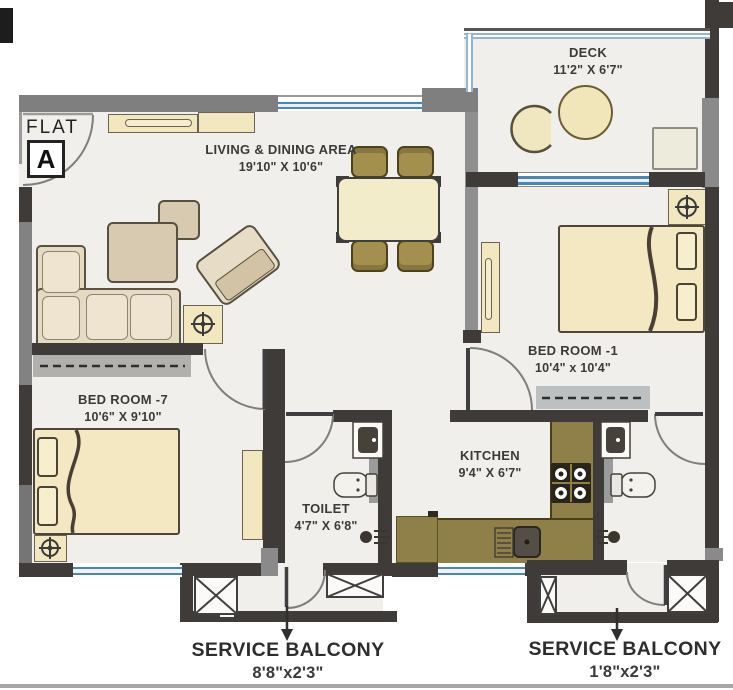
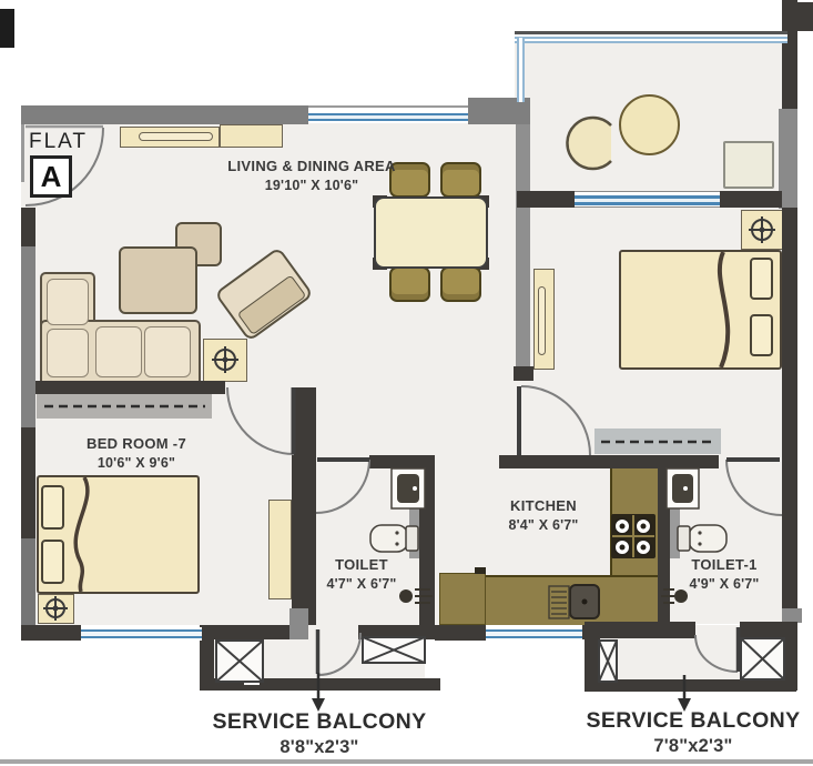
  FLAT
  A
  LIVING & DINING AREA
  19'10" X 10'6"
- DECK
- 11'2" X 6'7"
- BED ROOM -1
- 10'4" x 10'4"
  BED ROOM -7
- 10'6" X 9'10"
+ 10'6" X 9'6"
  KITCHEN
- 9'4" X 6'7"
+ 8'4" X 6'7"
  TOILET
- 4'7" X 6'8"
+ 4'7" X 6'7"
+ TOILET-1
+ 4'9" X 6'7"
  SERVICE BALCONY
  8'8"x2'3"
  SERVICE BALCONY
- 1'8"x2'3"
+ 7'8"x2'3"
